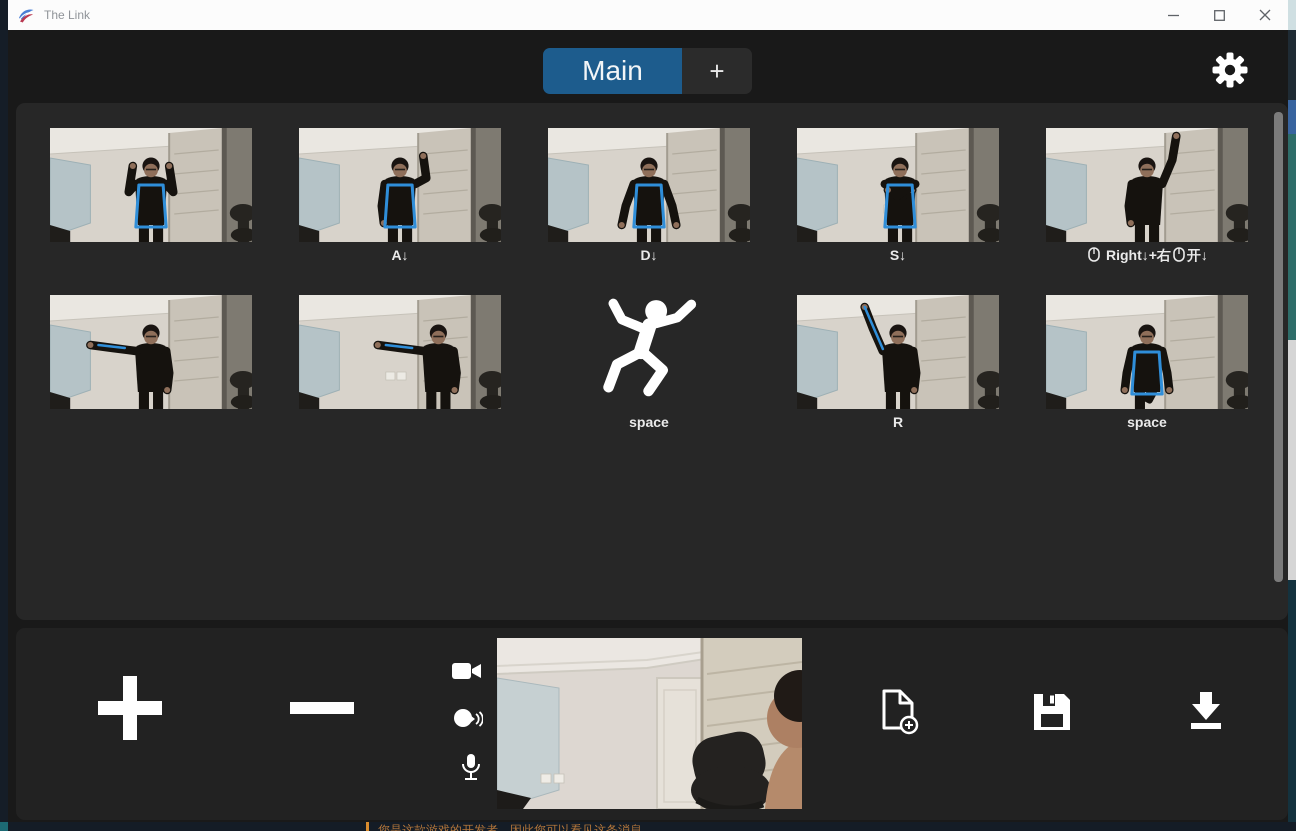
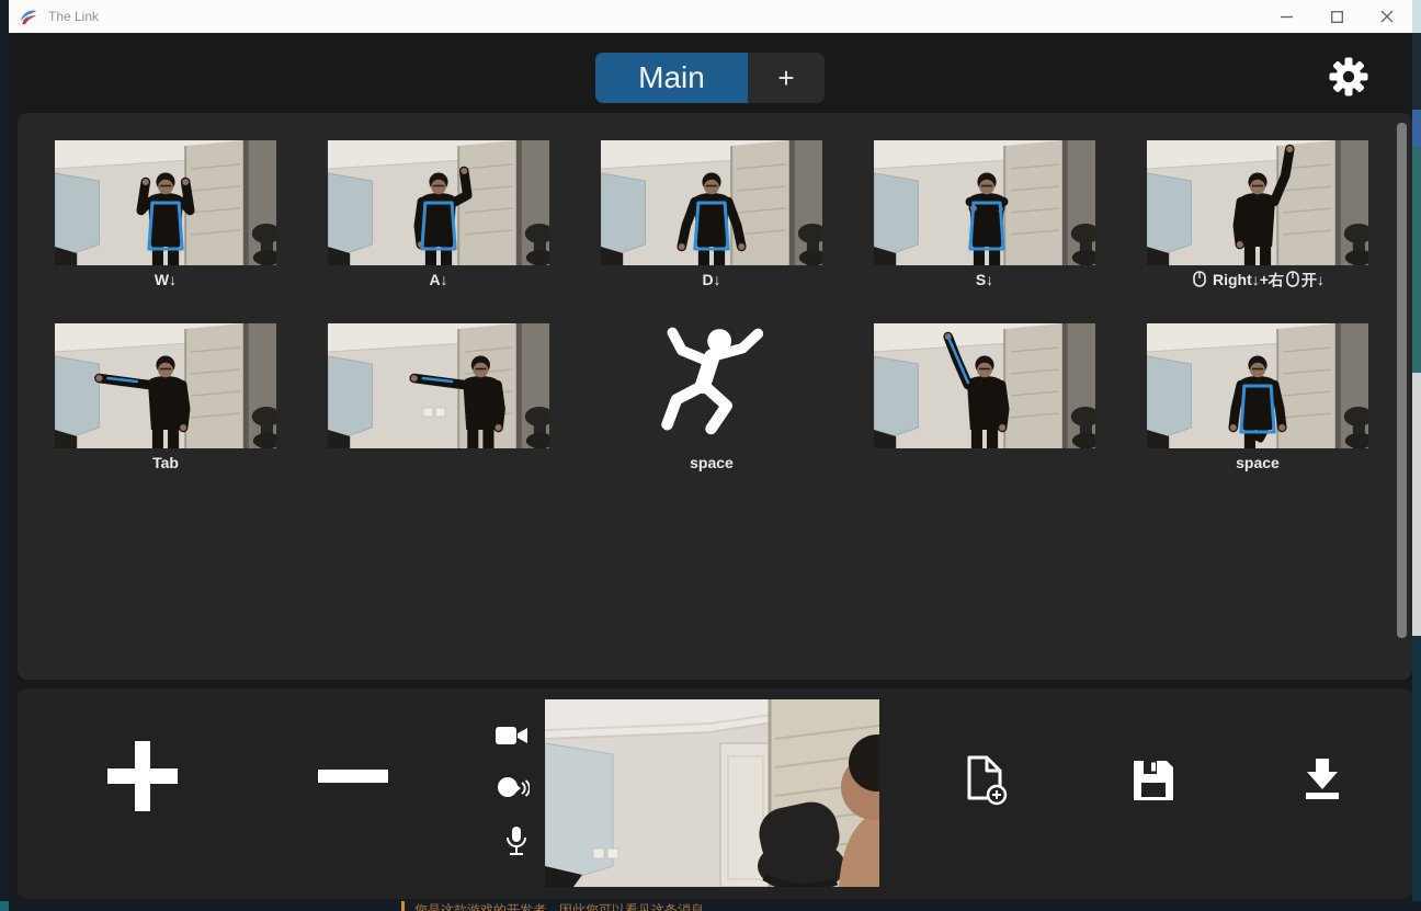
  The Link
  Main
  +
+ W↓
  A↓
  D↓
  S↓
  Right↓+右 开↓
+ Tab
  space
- R
  space
  您是这款游戏的开发者，因此您可以看见这条消息
